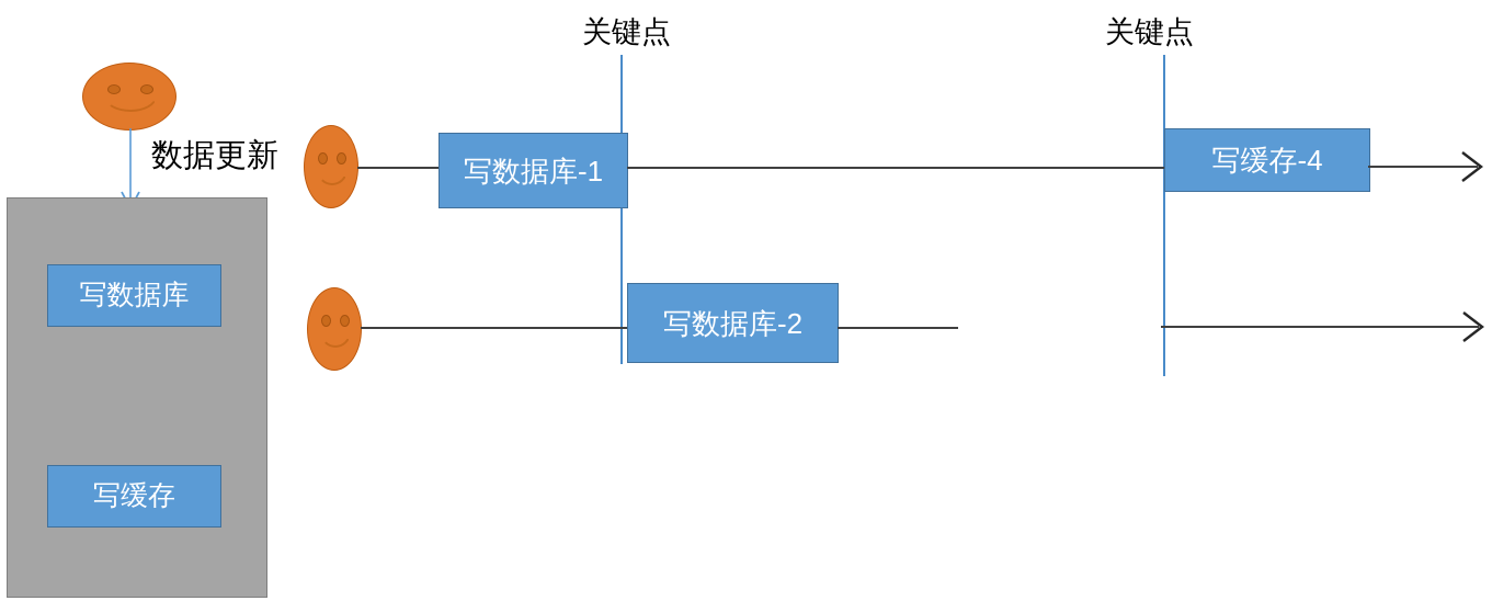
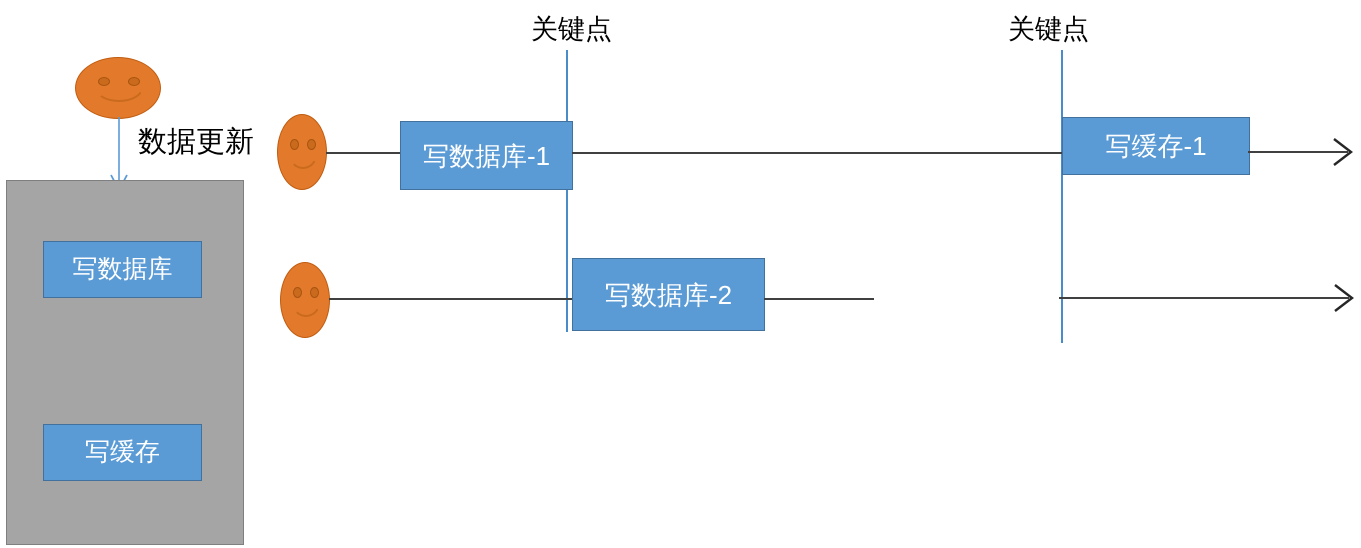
  关键点
  关键点
  数据更新
  写数据库
  写缓存
  写数据库-1
- 写缓存-4
+ 写缓存-1
  写数据库-2
